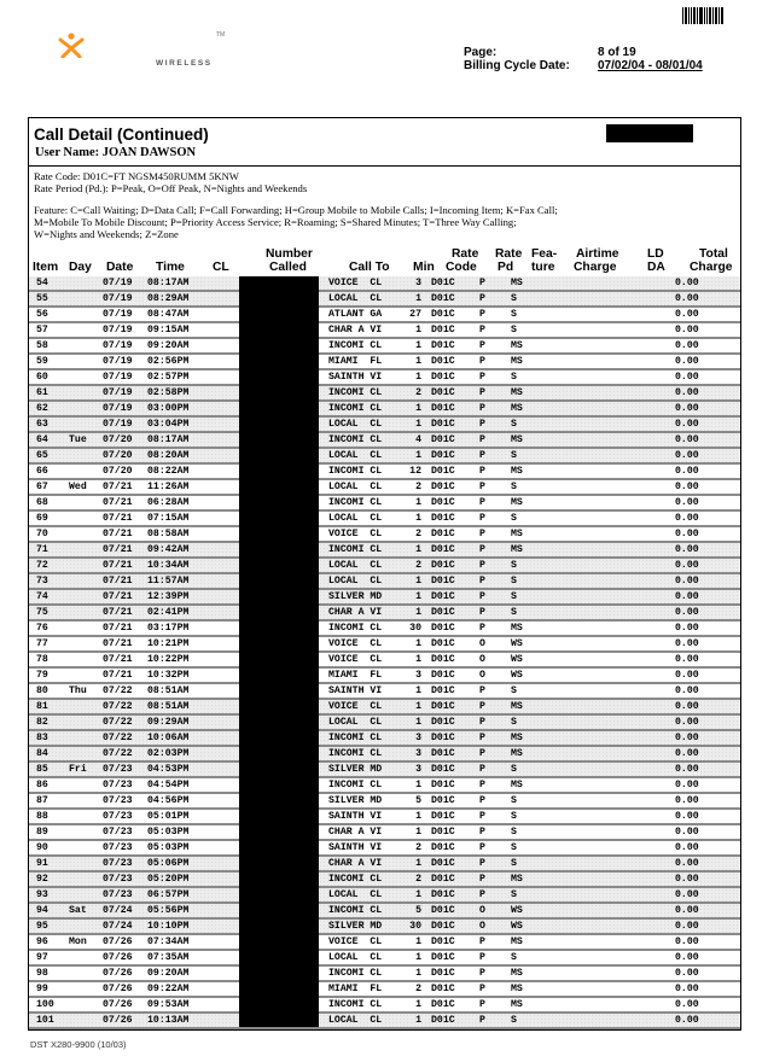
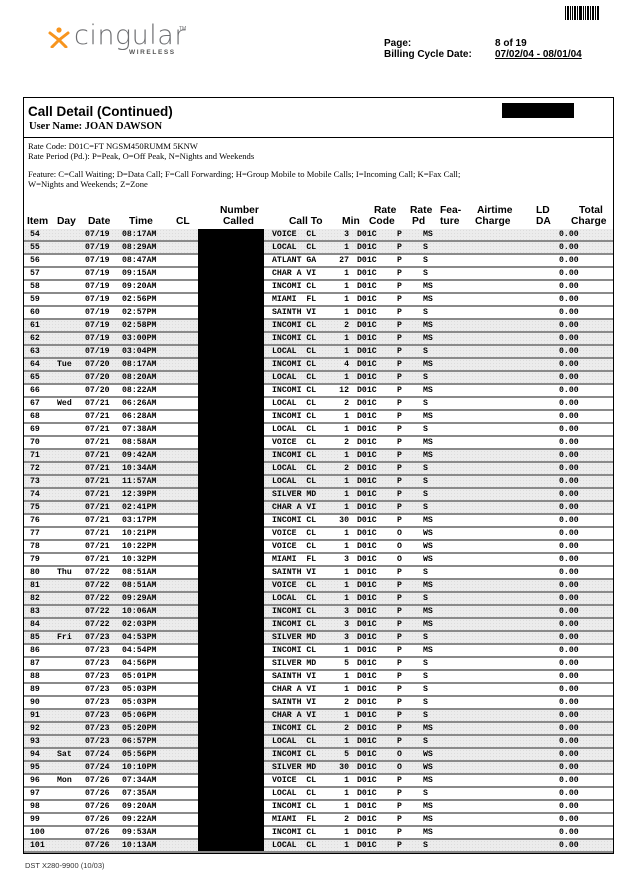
+ cingular
  Page:
  8 of 19
  Billing Cycle Date:
  07/02/04 - 08/01/04
  Call Detail (Continued)
  User Name: JOAN DAWSON
  Rate Code: D01C=FT NGSM450RUMM 5KNW
  Rate Period (Pd.): P=Peak, O=Off Peak, N=Nights and Weekends
- Feature: C=Call Waiting; D=Data Call; F=Call Forwarding; H=Group Mobile to Mobile Calls; I=Incoming Item; K=Fax Call;
+ Feature: C=Call Waiting; D=Data Call; F=Call Forwarding; H=Group Mobile to Mobile Calls; I=Incoming Call; K=Fax Call;
- M=Mobile To Mobile Discount; P=Priority Access Service; R=Roaming; S=Shared Minutes; T=Three Way Calling;
  W=Nights and Weekends; Z=Zone
  Item
  Day
  Date
  Time
  CL
  Number
  Called
  Call To
  Min
  Rate
  Code
  Rate
  Pd
  Fea-
  ture
  Airtime
  Charge
  LD
  DA
  Total
  Charge
  54
  07/19
  08:17AM
  VOICE CL
  3
  D01C
  P
  MS
  0.00
  55
  07/19
  08:29AM
  LOCAL CL
  1
  D01C
  P
  S
  0.00
  56
  07/19
  08:47AM
  ATLANT GA
  27
  D01C
  P
  S
  0.00
  57
  07/19
  09:15AM
  CHAR A VI
  1
  D01C
  P
  S
  0.00
  58
  07/19
  09:20AM
  INCOMI CL
  1
  D01C
  P
  MS
  0.00
  59
  07/19
  02:56PM
  MIAMI FL
  1
  D01C
  P
  MS
  0.00
  60
  07/19
  02:57PM
  SAINTH VI
  1
  D01C
  P
  S
  0.00
  61
  07/19
  02:58PM
  INCOMI CL
  2
  D01C
  P
  MS
  0.00
  62
  07/19
  03:00PM
  INCOMI CL
  1
  D01C
  P
  MS
  0.00
  63
  07/19
  03:04PM
  LOCAL CL
  1
  D01C
  P
  S
  0.00
  64
  Tue
  07/20
  08:17AM
  INCOMI CL
  4
  D01C
  P
  MS
  0.00
  65
  07/20
  08:20AM
  LOCAL CL
  1
  D01C
  P
  S
  0.00
  66
  07/20
  08:22AM
  INCOMI CL
  12
  D01C
  P
  MS
  0.00
  67
  Wed
  07/21
- 11:26AM
+ 06:26AM
  LOCAL CL
  2
  D01C
  P
  S
  0.00
  68
  07/21
  06:28AM
  INCOMI CL
  1
  D01C
  P
  MS
  0.00
  69
  07/21
- 07:15AM
+ 07:38AM
  LOCAL CL
  1
  D01C
  P
  S
  0.00
  70
  07/21
  08:58AM
  VOICE CL
  2
  D01C
  P
  MS
  0.00
  71
  07/21
  09:42AM
  INCOMI CL
  1
  D01C
  P
  MS
  0.00
  72
  07/21
  10:34AM
  LOCAL CL
  2
  D01C
  P
  S
  0.00
  73
  07/21
  11:57AM
  LOCAL CL
  1
  D01C
  P
  S
  0.00
  74
  07/21
  12:39PM
  SILVER MD
  1
  D01C
  P
  S
  0.00
  75
  07/21
  02:41PM
  CHAR A VI
  1
  D01C
  P
  S
  0.00
  76
  07/21
  03:17PM
  INCOMI CL
  30
  D01C
  P
  MS
  0.00
  77
  07/21
  10:21PM
  VOICE CL
  1
  D01C
  O
  WS
  0.00
  78
  07/21
  10:22PM
  VOICE CL
  1
  D01C
  O
  WS
  0.00
  79
  07/21
  10:32PM
  MIAMI FL
  3
  D01C
  O
  WS
  0.00
  80
  Thu
  07/22
  08:51AM
  SAINTH VI
  1
  D01C
  P
  S
  0.00
  81
  07/22
  08:51AM
  VOICE CL
  1
  D01C
  P
  MS
  0.00
  82
  07/22
  09:29AM
  LOCAL CL
  1
  D01C
  P
  S
  0.00
  83
  07/22
  10:06AM
  INCOMI CL
  3
  D01C
  P
  MS
  0.00
  84
  07/22
  02:03PM
  INCOMI CL
  3
  D01C
  P
  MS
  0.00
  85
  Fri
  07/23
  04:53PM
  SILVER MD
  3
  D01C
  P
  S
  0.00
  86
  07/23
  04:54PM
  INCOMI CL
  1
  D01C
  P
  MS
  0.00
  87
  07/23
  04:56PM
  SILVER MD
  5
  D01C
  P
  S
  0.00
  88
  07/23
  05:01PM
  SAINTH VI
  1
  D01C
  P
  S
  0.00
  89
  07/23
  05:03PM
  CHAR A VI
  1
  D01C
  P
  S
  0.00
  90
  07/23
  05:03PM
  SAINTH VI
  2
  D01C
  P
  S
  0.00
  91
  07/23
  05:06PM
  CHAR A VI
  1
  D01C
  P
  S
  0.00
  92
  07/23
  05:20PM
  INCOMI CL
  2
  D01C
  P
  MS
  0.00
  93
  07/23
  06:57PM
  LOCAL CL
  1
  D01C
  P
  S
  0.00
  94
  Sat
  07/24
  05:56PM
  INCOMI CL
  5
  D01C
  O
  WS
  0.00
  95
  07/24
  10:10PM
  SILVER MD
  30
  D01C
  O
  WS
  0.00
  96
  Mon
  07/26
  07:34AM
  VOICE CL
  1
  D01C
  P
  MS
  0.00
  97
  07/26
  07:35AM
  LOCAL CL
  1
  D01C
  P
  S
  0.00
  98
  07/26
  09:20AM
  INCOMI CL
  1
  D01C
  P
  MS
  0.00
  99
  07/26
  09:22AM
  MIAMI FL
  2
  D01C
  P
  MS
  0.00
  100
  07/26
  09:53AM
  INCOMI CL
  1
  D01C
  P
  MS
  0.00
  101
  07/26
  10:13AM
  LOCAL CL
  1
  D01C
  P
  S
  0.00
  DST X280-9900 (10/03)
